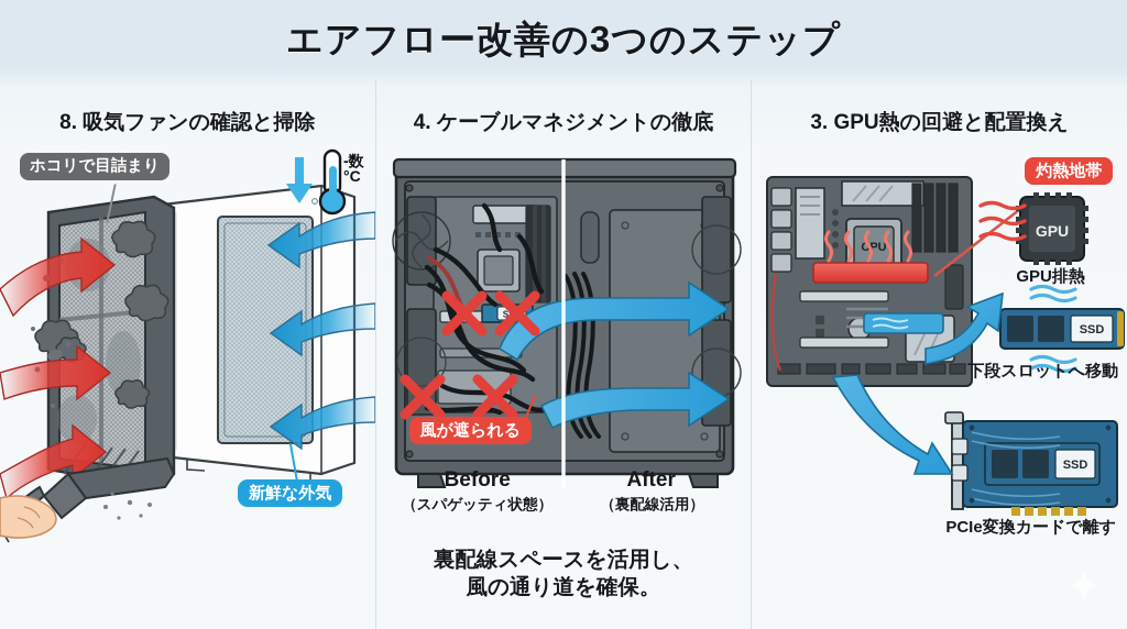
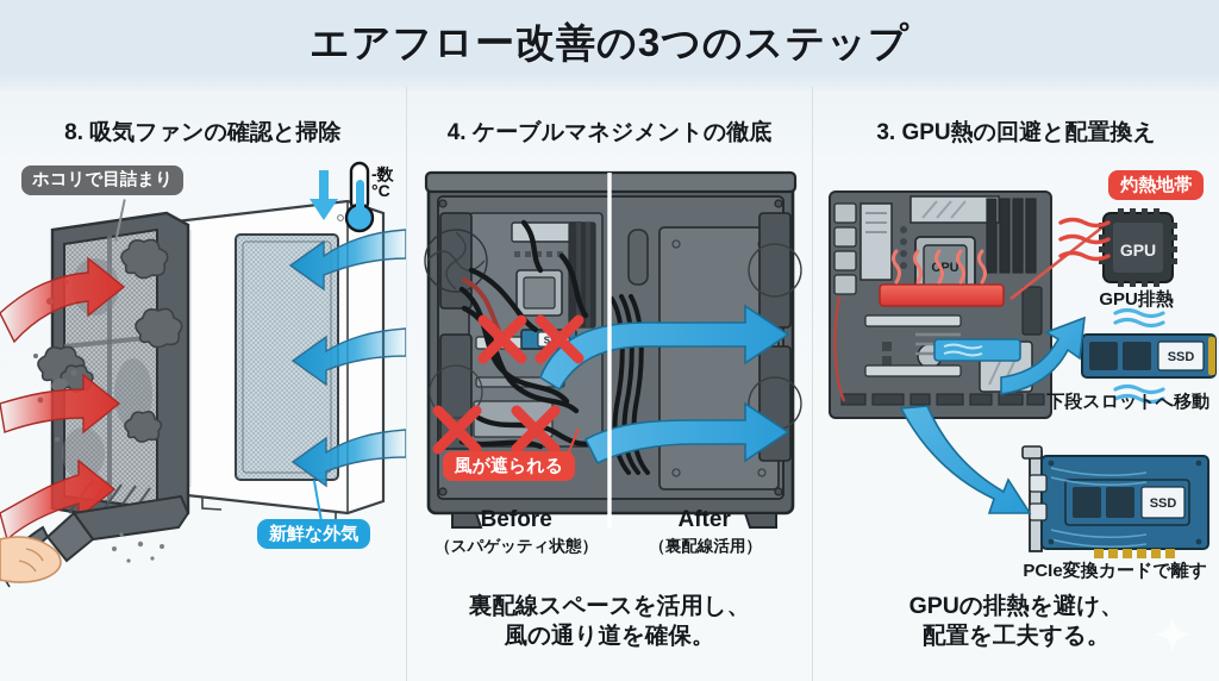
  エアフロー改善の3つのステップ
  8. 吸気ファンの確認と掃除
  -数
  °C
  ホコリで目詰まり
  新鮮な外気
  4. ケーブルマネジメントの徹底
  風が遮られる
  Before
  （スパゲッティ状態）
  After
  （裏配線活用）
  裏配線スペースを活用し、
  風の通り道を確保。
  3. GPU熱の回避と配置換え
  CPU
  GPU
  SSD
  SSD
  灼熱地帯
  GPU排熱
  下段スロットへ移動
  PCIe変換カードで離す
+ GPUの排熱を避け、
+ 配置を工夫する。
